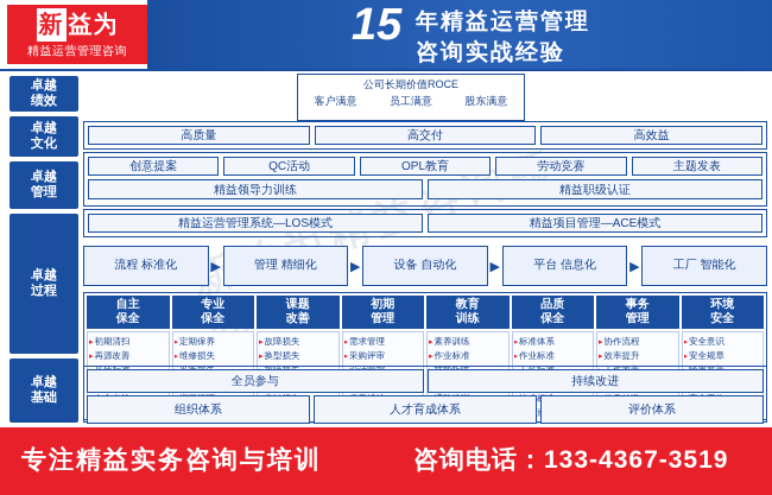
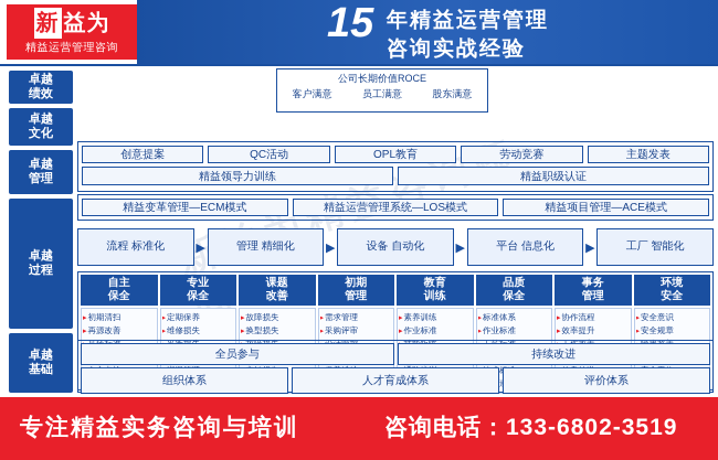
  新 益为
  精益运营管理咨询
  15
  年精益运营管理
  咨询实战经验
  卓越
  绩效
  卓越
  文化
  卓越
  管理
  卓越
  过程
  卓越
  基础
  公司长期价值ROCE
  客户满意
  员工满意
  股东满意
- 高质量
- 高交付
- 高效益
  创意提案
  QC活动
  OPL教育
  劳动竞赛
  主题发表
  精益领导力训练
  精益职级认证
+ 精益变革管理—ECM模式
  精益运营管理系统—LOS模式
  精益项目管理—ACE模式
  流程 标准化
  ▶
  管理 精细化
  ▶
  设备 自动化
  ▶
  平台 信息化
  ▶
  工厂 智能化
  自主
  保全
  初期清扫
  再源改善
  专业
  保全
  定期保养
  维修损失
  课题
  改善
  故障损失
  换型损失
  初期
  管理
  需求管理
  采购评审
  教育
  训练
  素养训练
  作业标准
  品质
  保全
  标准体系
  作业标准
  事务
  管理
  协作流程
  效率提升
  环境
  安全
  安全意识
  安全规章
  全员参与
  持续改进
  组织体系
  人才育成体系
  评价体系
  专注精益实务咨询与培训
- 咨询电话：133-4367-3519
+ 咨询电话：133-6802-3519
